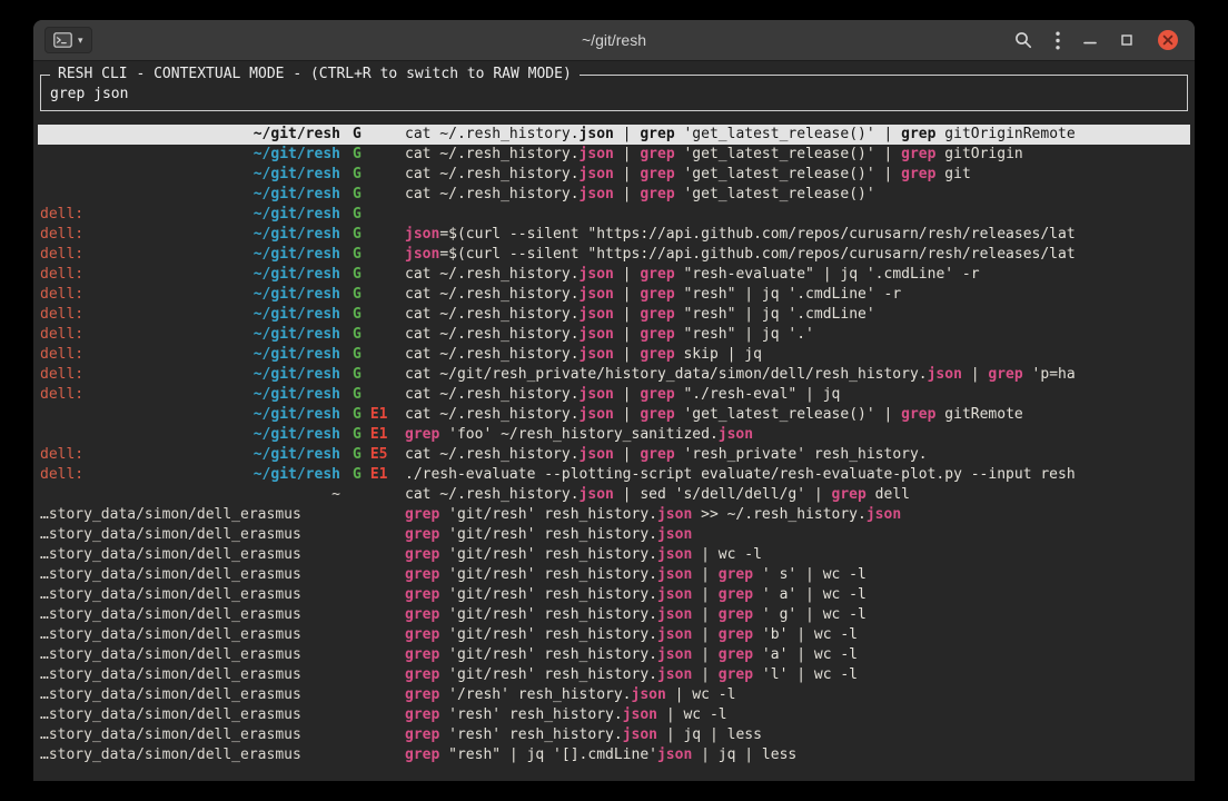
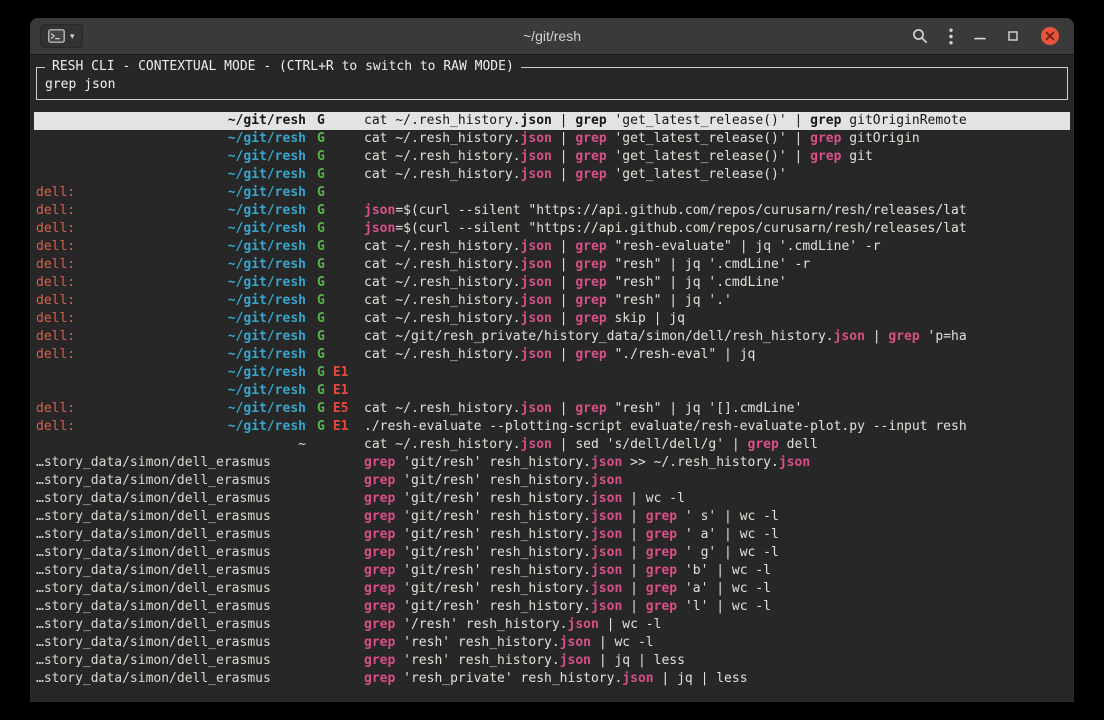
  ▾
  ~/git/resh
  RESH CLI - CONTEXTUAL MODE - (CTRL+R to switch to RAW MODE)
  grep json
  ~/git/resh
  G
  cat ~/.resh_history.json | grep 'get_latest_release()' | grep gitOriginRemote
  ~/git/resh
  G
  cat ~/.resh_history.json | grep 'get_latest_release()' | grep gitOrigin
  ~/git/resh
  G
  cat ~/.resh_history.json | grep 'get_latest_release()' | grep git
  ~/git/resh
  G
  cat ~/.resh_history.json | grep 'get_latest_release()'
  dell:
  ~/git/resh
  G
  dell:
  ~/git/resh
  G
  json=$(curl --silent "https://api.github.com/repos/curusarn/resh/releases/lat
  dell:
  ~/git/resh
  G
  json=$(curl --silent "https://api.github.com/repos/curusarn/resh/releases/lat
  dell:
  ~/git/resh
  G
  cat ~/.resh_history.json | grep "resh-evaluate" | jq '.cmdLine' -r
  dell:
  ~/git/resh
  G
  cat ~/.resh_history.json | grep "resh" | jq '.cmdLine' -r
  dell:
  ~/git/resh
  G
  cat ~/.resh_history.json | grep "resh" | jq '.cmdLine'
  dell:
  ~/git/resh
  G
  cat ~/.resh_history.json | grep "resh" | jq '.'
  dell:
  ~/git/resh
  G
  cat ~/.resh_history.json | grep skip | jq
  dell:
  ~/git/resh
  G
  cat ~/git/resh_private/history_data/simon/dell/resh_history.json | grep 'p=ha
  dell:
  ~/git/resh
  G
  cat ~/.resh_history.json | grep "./resh-eval" | jq
  ~/git/resh
  G
  E1
- cat ~/.resh_history.json | grep 'get_latest_release()' | grep gitRemote
  ~/git/resh
  G
  E1
- grep 'foo' ~/resh_history_sanitized.json
  dell:
  ~/git/resh
  G
  E5
- cat ~/.resh_history.json | grep 'resh_private' resh_history.
+ cat ~/.resh_history.json | grep "resh" | jq '[].cmdLine'
  dell:
  ~/git/resh
  G
  E1
  ./resh-evaluate --plotting-script evaluate/resh-evaluate-plot.py --input resh
  ~
  cat ~/.resh_history.json | sed 's/dell/dell/g' | grep dell
  …story_data/simon/dell_erasmus
  grep 'git/resh' resh_history.json >> ~/.resh_history.json
  …story_data/simon/dell_erasmus
  grep 'git/resh' resh_history.json
  …story_data/simon/dell_erasmus
  grep 'git/resh' resh_history.json | wc -l
  …story_data/simon/dell_erasmus
  grep 'git/resh' resh_history.json | grep ' s' | wc -l
  …story_data/simon/dell_erasmus
  grep 'git/resh' resh_history.json | grep ' a' | wc -l
  …story_data/simon/dell_erasmus
  grep 'git/resh' resh_history.json | grep ' g' | wc -l
  …story_data/simon/dell_erasmus
  grep 'git/resh' resh_history.json | grep 'b' | wc -l
  …story_data/simon/dell_erasmus
  grep 'git/resh' resh_history.json | grep 'a' | wc -l
  …story_data/simon/dell_erasmus
  grep 'git/resh' resh_history.json | grep 'l' | wc -l
  …story_data/simon/dell_erasmus
  grep '/resh' resh_history.json | wc -l
  …story_data/simon/dell_erasmus
  grep 'resh' resh_history.json | wc -l
  …story_data/simon/dell_erasmus
  grep 'resh' resh_history.json | jq | less
  …story_data/simon/dell_erasmus
- grep "resh" | jq '[].cmdLine'json | jq | less
+ grep 'resh_private' resh_history.json | jq | less
